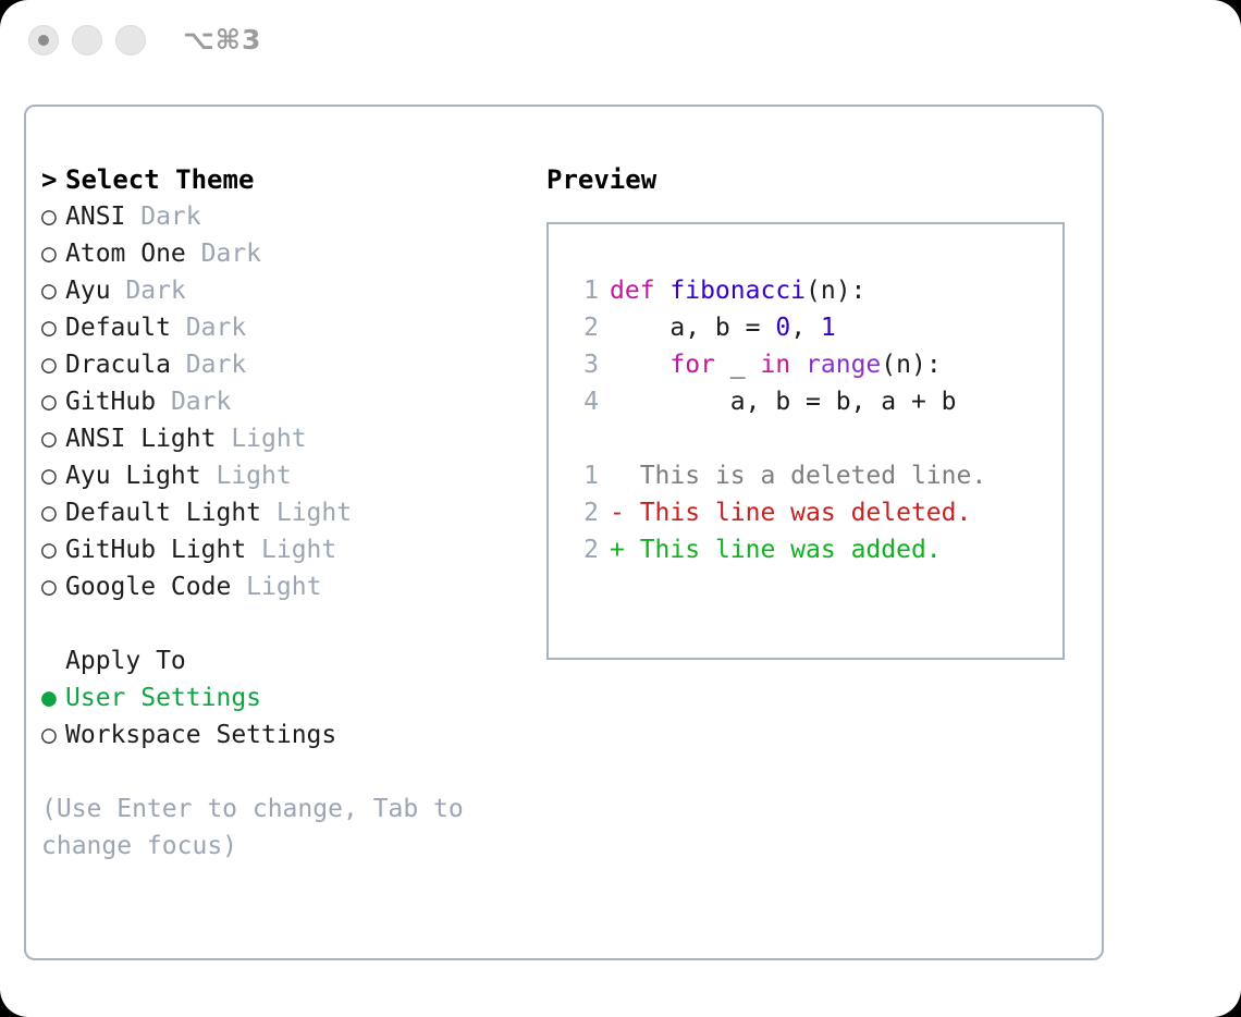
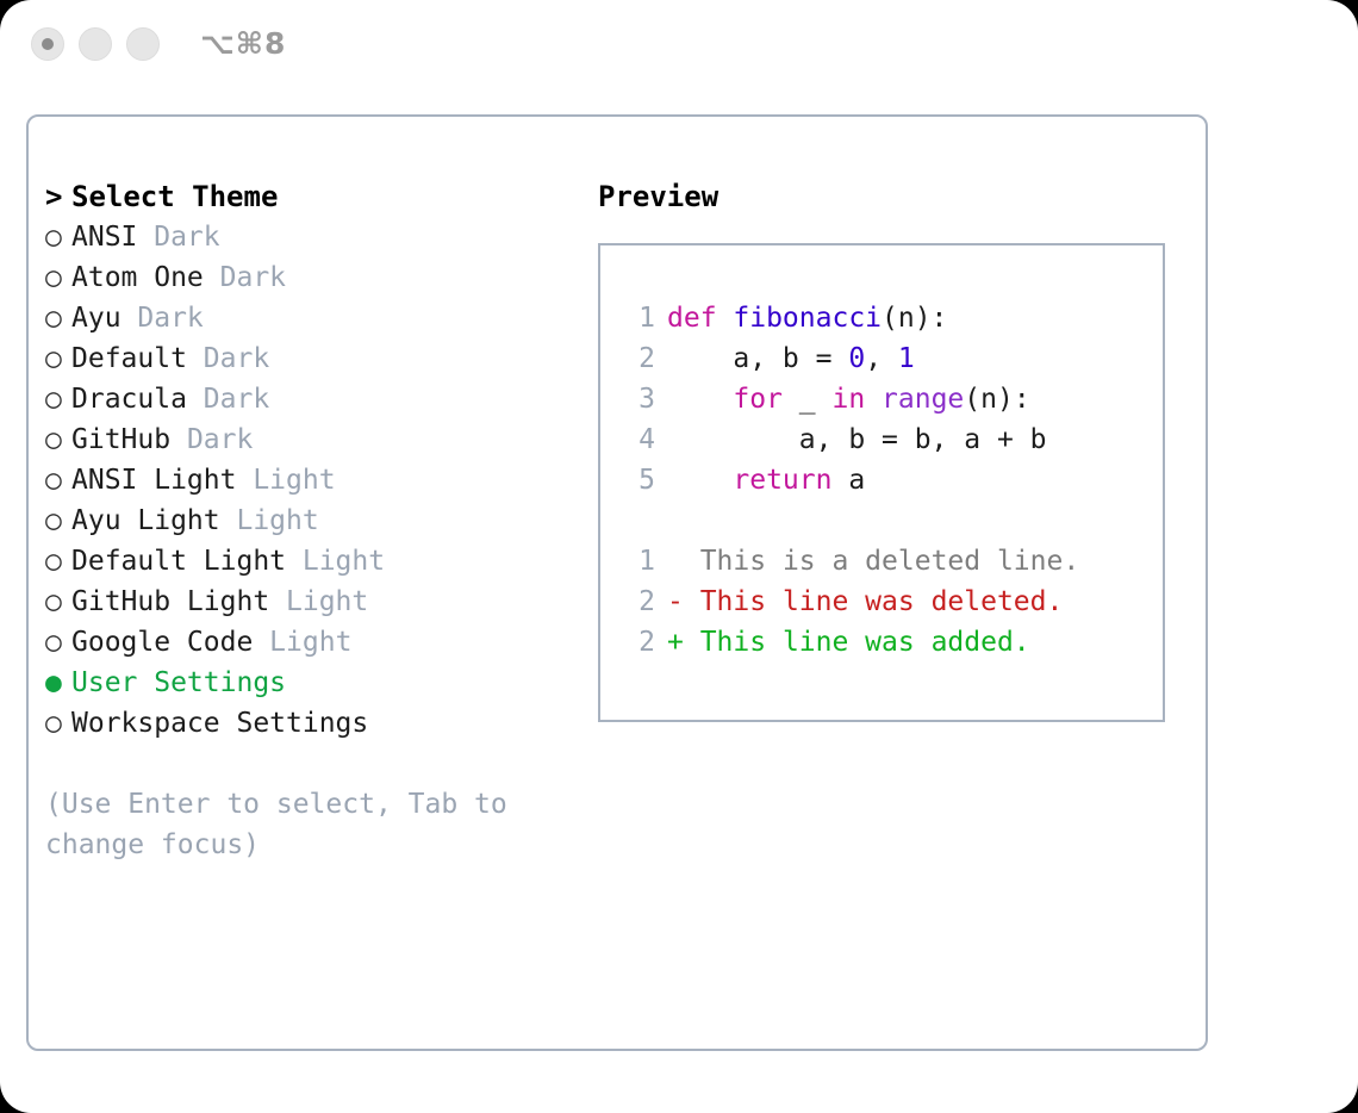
- ⌥⌘3
+ ⌥⌘8
  > Select Theme
  ○ ANSI Dark
  ○ Atom One Dark
  ○ Ayu Dark
  ○ Default Dark
  ○ Dracula Dark
  ○ GitHub Dark
  ○ ANSI Light Light
  ○ Ayu Light Light
  ○ Default Light Light
  ○ GitHub Light Light
  ○ Google Code Light
- Apply To
  ● User Settings
  ○ Workspace Settings
- (Use Enter to change, Tab to change focus)
+ (Use Enter to select, Tab to change focus)
  Preview
  1 def fibonacci(n):
  2 a, b = 0, 1
  3 for _ in range(n):
  4 a, b = b, a + b
+ 5 return a
  1 This is a deleted line.
  2 - This line was deleted.
  2 + This line was added.
